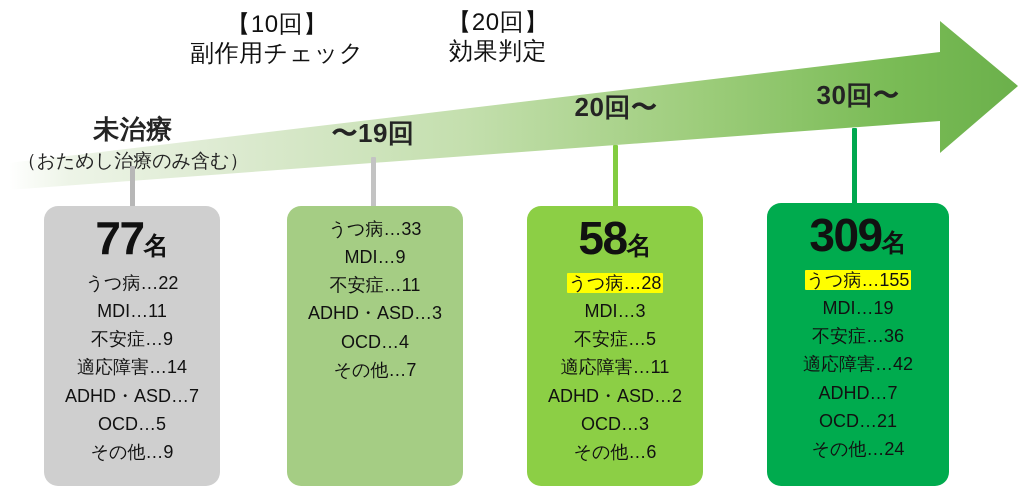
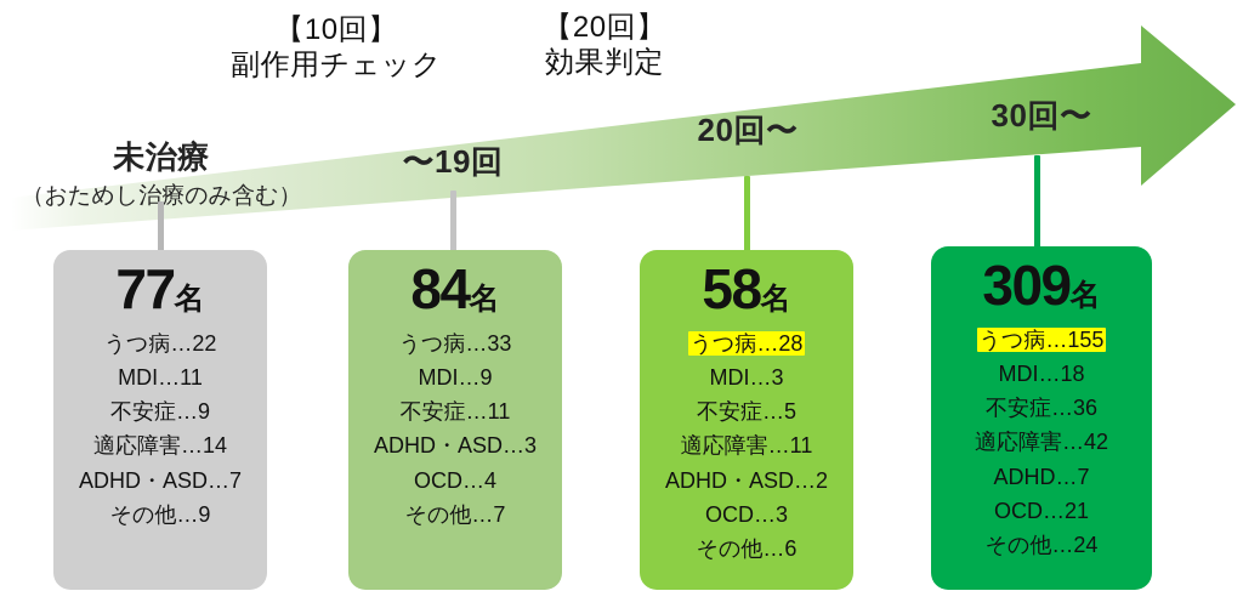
  【10回】
  副作用チェック
  【20回】
  効果判定
  未治療
  （おためし治療のみ含む）
  〜19回
  20回〜
  30回〜
  77名
  うつ病…22
  MDI…11
  不安症…9
  適応障害…14
  ADHD・ASD…7
- OCD…5
  その他…9
+ 84名
  うつ病…33
  MDI…9
  不安症…11
  ADHD・ASD…3
  OCD…4
  その他…7
  58名
  うつ病…28
  MDI…3
  不安症…5
  適応障害…11
  ADHD・ASD…2
  OCD…3
  その他…6
  309名
  うつ病…155
- MDI…19
+ MDI…18
  不安症…36
  適応障害…42
  ADHD…7
  OCD…21
  その他…24
